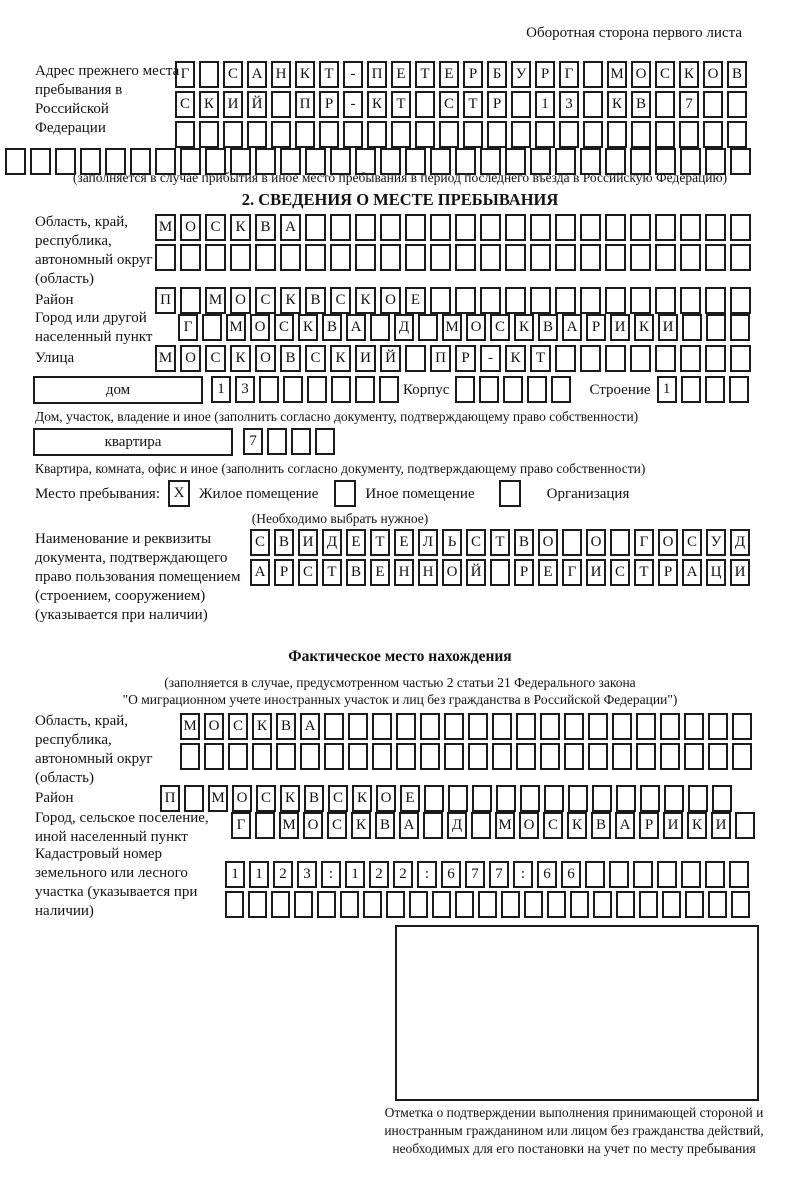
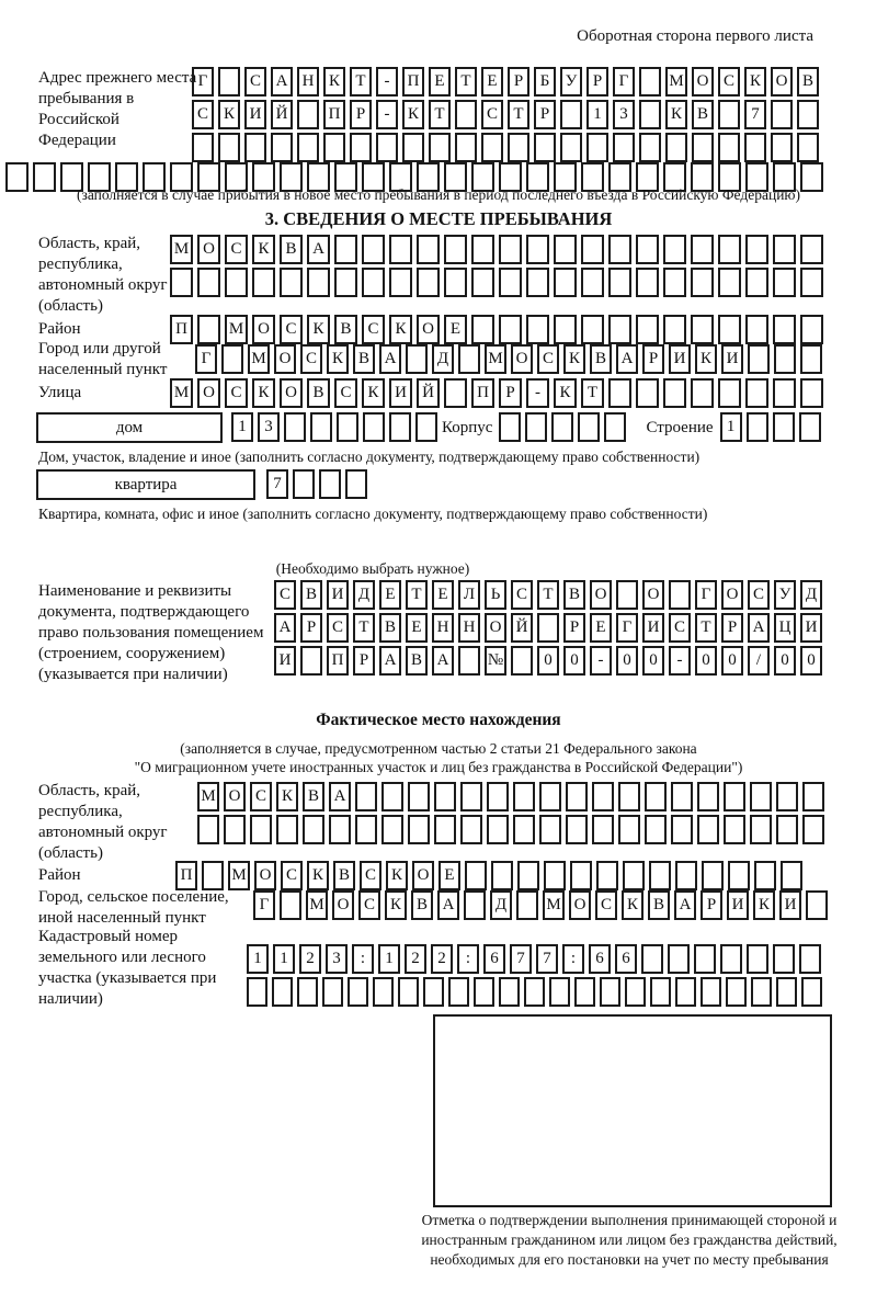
  Оборотная сторона первого листа
  Адрес прежнего места пребывания в Российской Федерации
  Г С А Н К Т - П Е Т Е Р Б У Р Г М О С К О В
  С К И Й П Р - К Т С Т Р 1 3 К В 7
- (заполняется в случае прибытия в иное место пребывания в период последнего въезда в Российскую Федерацию)
+ (заполняется в случае прибытия в новое место пребывания в период последнего въезда в Российскую Федерацию)
- 2. СВЕДЕНИЯ О МЕСТЕ ПРЕБЫВАНИЯ
+ 3. СВЕДЕНИЯ О МЕСТЕ ПРЕБЫВАНИЯ
  Область, край, республика, автономный округ (область)
  М О С К В А
  Район
  П М О С К В С К О Е
  Город или другой населенный пункт
  Г М О С К В А Д М О С К В А Р И К И
  Улица
  М О С К О В С К И Й П Р - К Т
  дом 1 3 Корпус Строение 1
  Дом, участок, владение и иное (заполнить согласно документу, подтверждающему право собственности)
  квартира 7
  Квартира, комната, офис и иное (заполнить согласно документу, подтверждающему право собственности)
- Место пребывания: X Жилое помещение Иное помещение Организация
  (Необходимо выбрать нужное)
  Наименование и реквизиты документа, подтверждающего право пользования помещением (строением, сооружением) (указывается при наличии)
  С В И Д Е Т Е Л Ь С Т В О О Г О С У Д
  А Р С Т В Е Н Н О Й Р Е Г И С Т Р А Ц И
+ И П Р А В А № 0 0 - 0 0 - 0 0 / 0 0
  Фактическое место нахождения
  (заполняется в случае, предусмотренном частью 2 статьи 21 Федерального закона
  "О миграционном учете иностранных участок и лиц без гражданства в Российской Федерации")
  Область, край, республика, автономный округ (область)
  М О С К В А
  Район
  П М О С К В С К О Е
  Город, сельское поселение, иной населенный пункт
  Г М О С К В А Д М О С К В А Р И К И
  Кадастровый номер земельного или лесного участка (указывается при наличии)
  1 1 2 3 : 1 2 2 : 6 7 7 : 6 6
  Отметка о подтверждении выполнения принимающей стороной и иностранным гражданином или лицом без гражданства действий, необходимых для его постановки на учет по месту пребывания
